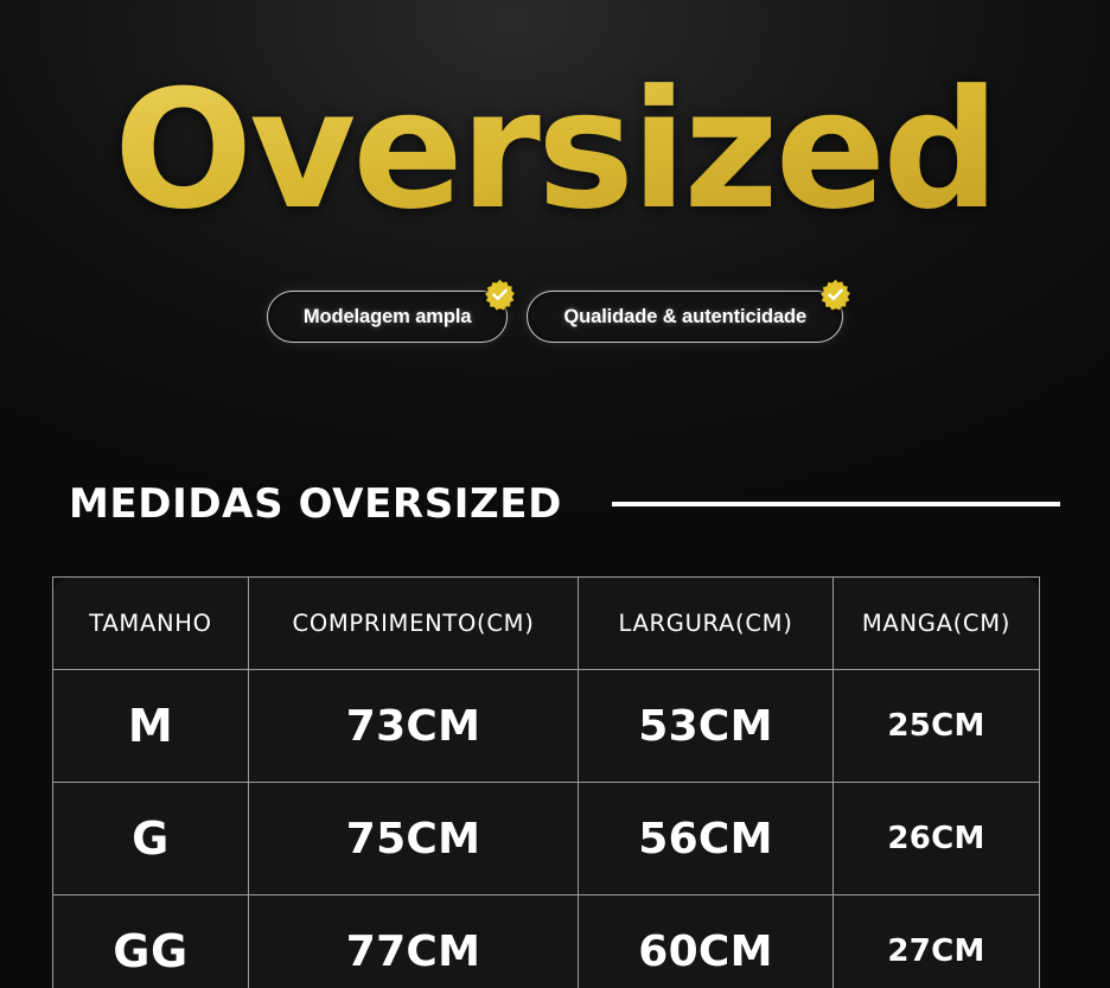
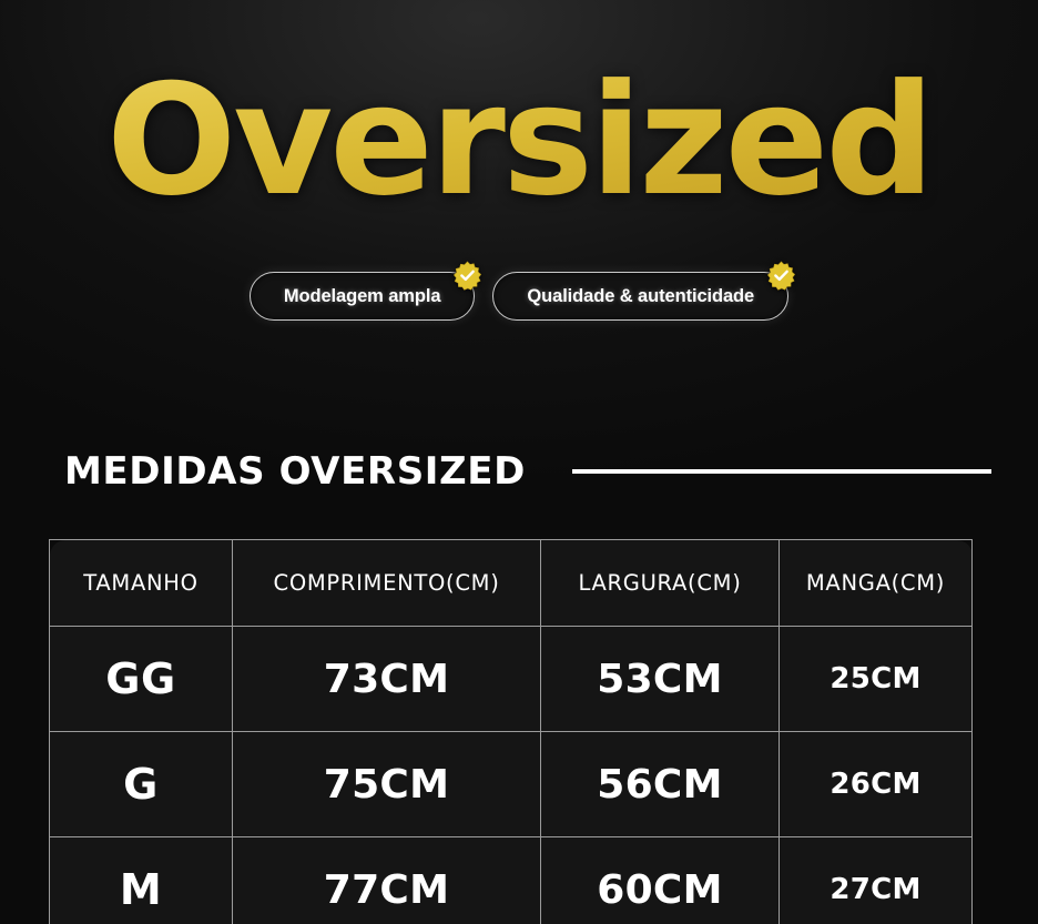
  Oversized
  Modelagem ampla
  Qualidade & autenticidade
  MEDIDAS OVERSIZED
  TAMANHO	COMPRIMENTO(CM)	LARGURA(CM)	MANGA(CM)
- M	73CM	53CM	25CM
+ GG	73CM	53CM	25CM
  G	75CM	56CM	26CM
- GG	77CM	60CM	27CM
+ M	77CM	60CM	27CM
